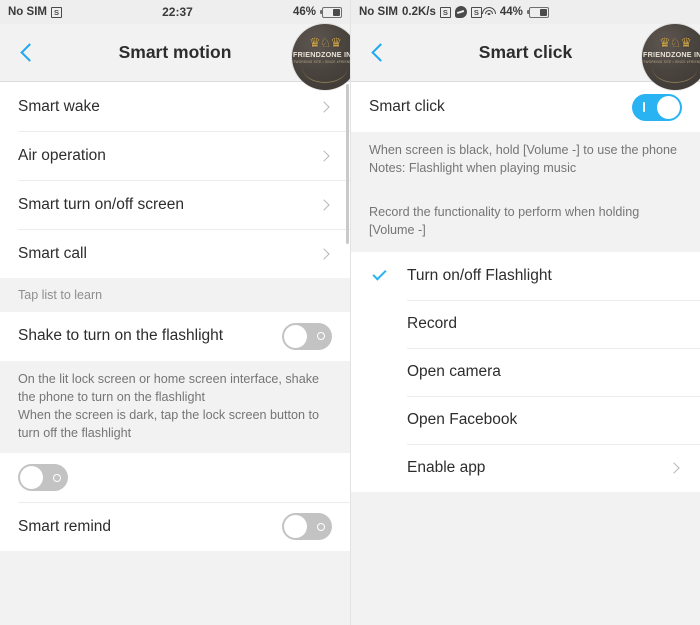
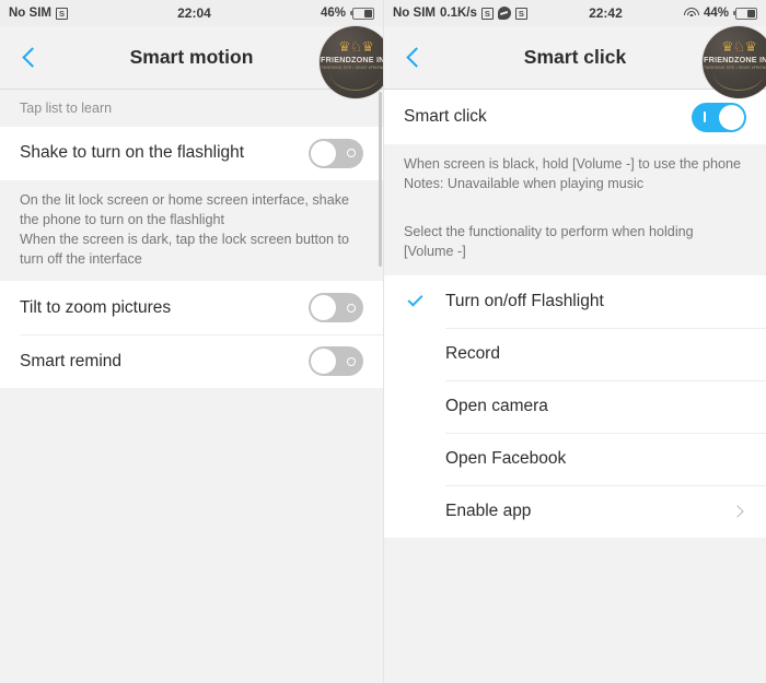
  No SIM
  S
- 22:37
+ 22:04
  46%
  Smart motion
  ♛♘♛
  FRIENDZONE IN
- Smart wake
- Air operation
- Smart turn on/off screen
- Smart call
  Tap list to learn
  Shake to turn on the flashlight
  On the lit lock screen or home screen interface, shake the phone to turn on the flashlight
- When the screen is dark, tap the lock screen button to turn off the flashlight
+ When the screen is dark, tap the lock screen button to turn off the interface
+ Tilt to zoom pictures
  Smart remind
  No SIM
- 0.2K/s
+ 0.1K/s
  S
  S
+ 22:42
  44%
  Smart click
  ♛♘♛
  FRIENDZONE IN
  Smart click
  When screen is black, hold [Volume -] to use the phone
- Notes: Flashlight when playing music
+ Notes: Unavailable when playing music
- Record the functionality to perform when holding [Volume -]
+ Select the functionality to perform when holding [Volume -]
  Turn on/off Flashlight
  Record
  Open camera
  Open Facebook
  Enable app
